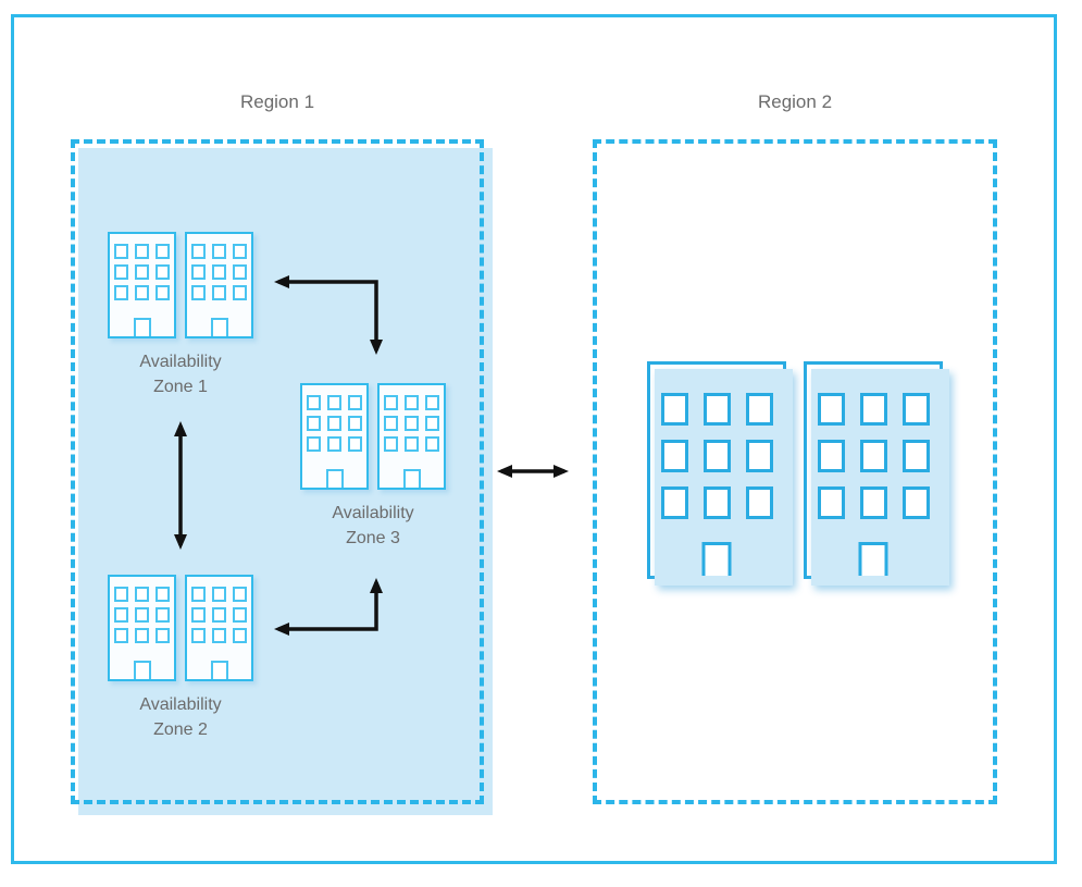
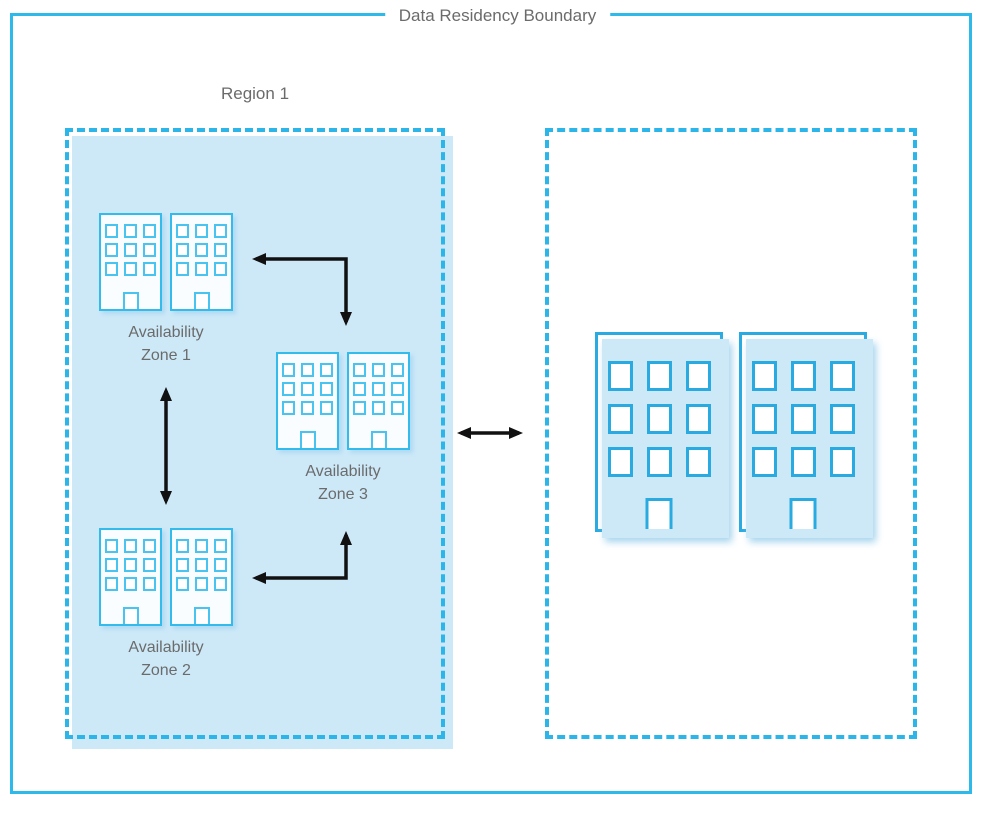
+ Data Residency Boundary
  Region 1
- Region 2
  Availability
  Zone 1
  Availability
  Zone 3
  Availability
  Zone 2
